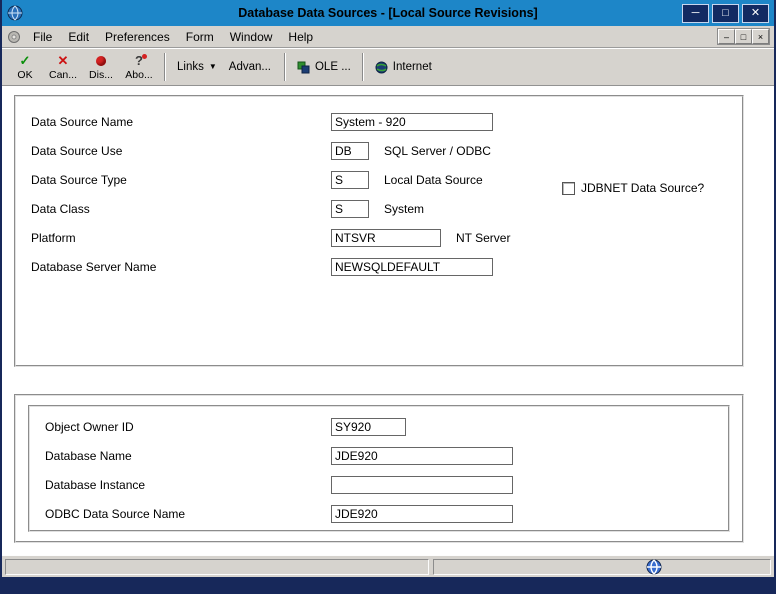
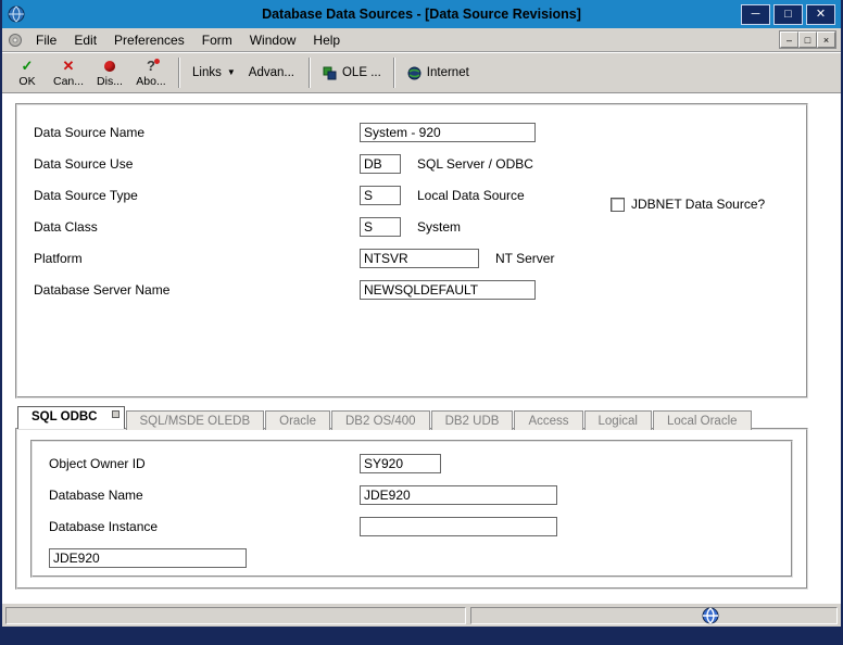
- Database Data Sources - [Local Source Revisions]
+ Database Data Sources - [Data Source Revisions]
  ─
  □
  ✕
  File
  Edit
  Preferences
  Form
  Window
  Help
  –
  □
  ×
  ✓
  OK
  ✕
  Can...
  Dis...
  ?
  Abo...
  Links
  ▼
  Advan...
  OLE ...
  Internet
  Data Source Name
  System - 920
  Data Source Use
  DB
  SQL Server / ODBC
  Data Source Type
  S
  Local Data Source
  Data Class
  S
  System
  Platform
  NTSVR
  NT Server
  Database Server Name
  NEWSQLDEFAULT
  JDBNET Data Source?
+ SQL ODBC
+ SQL/MSDE OLEDB
+ Oracle
+ DB2 OS/400
+ DB2 UDB
+ Access
+ Logical
+ Local Oracle
  Object Owner ID
  SY920
  Database Name
  JDE920
  Database Instance
- ODBC Data Source Name
  JDE920
